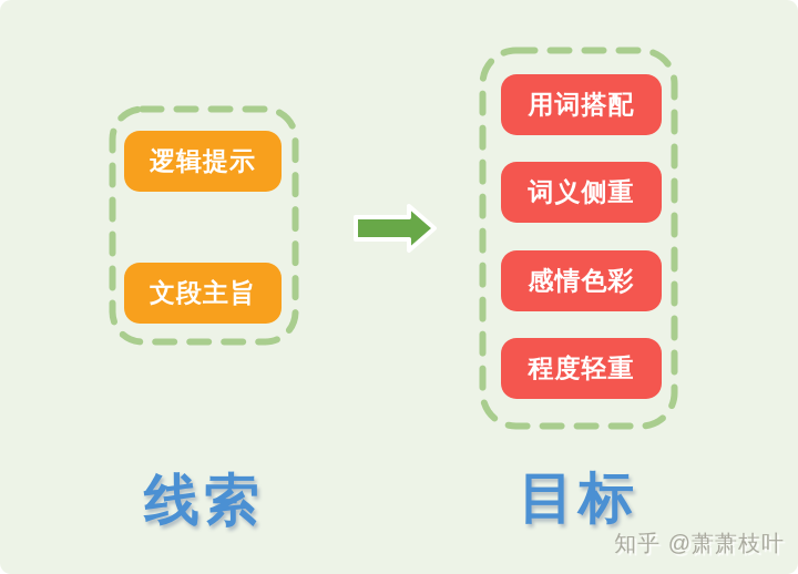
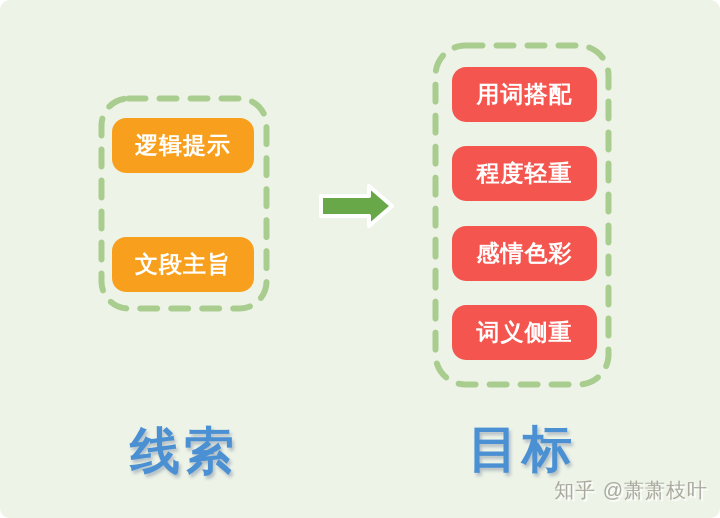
  逻辑提示
  文段主旨
  用词搭配
- 词义侧重
+ 程度轻重
  感情色彩
- 程度轻重
+ 词义侧重
  线索
  目标
  知乎 @萧萧枝叶
